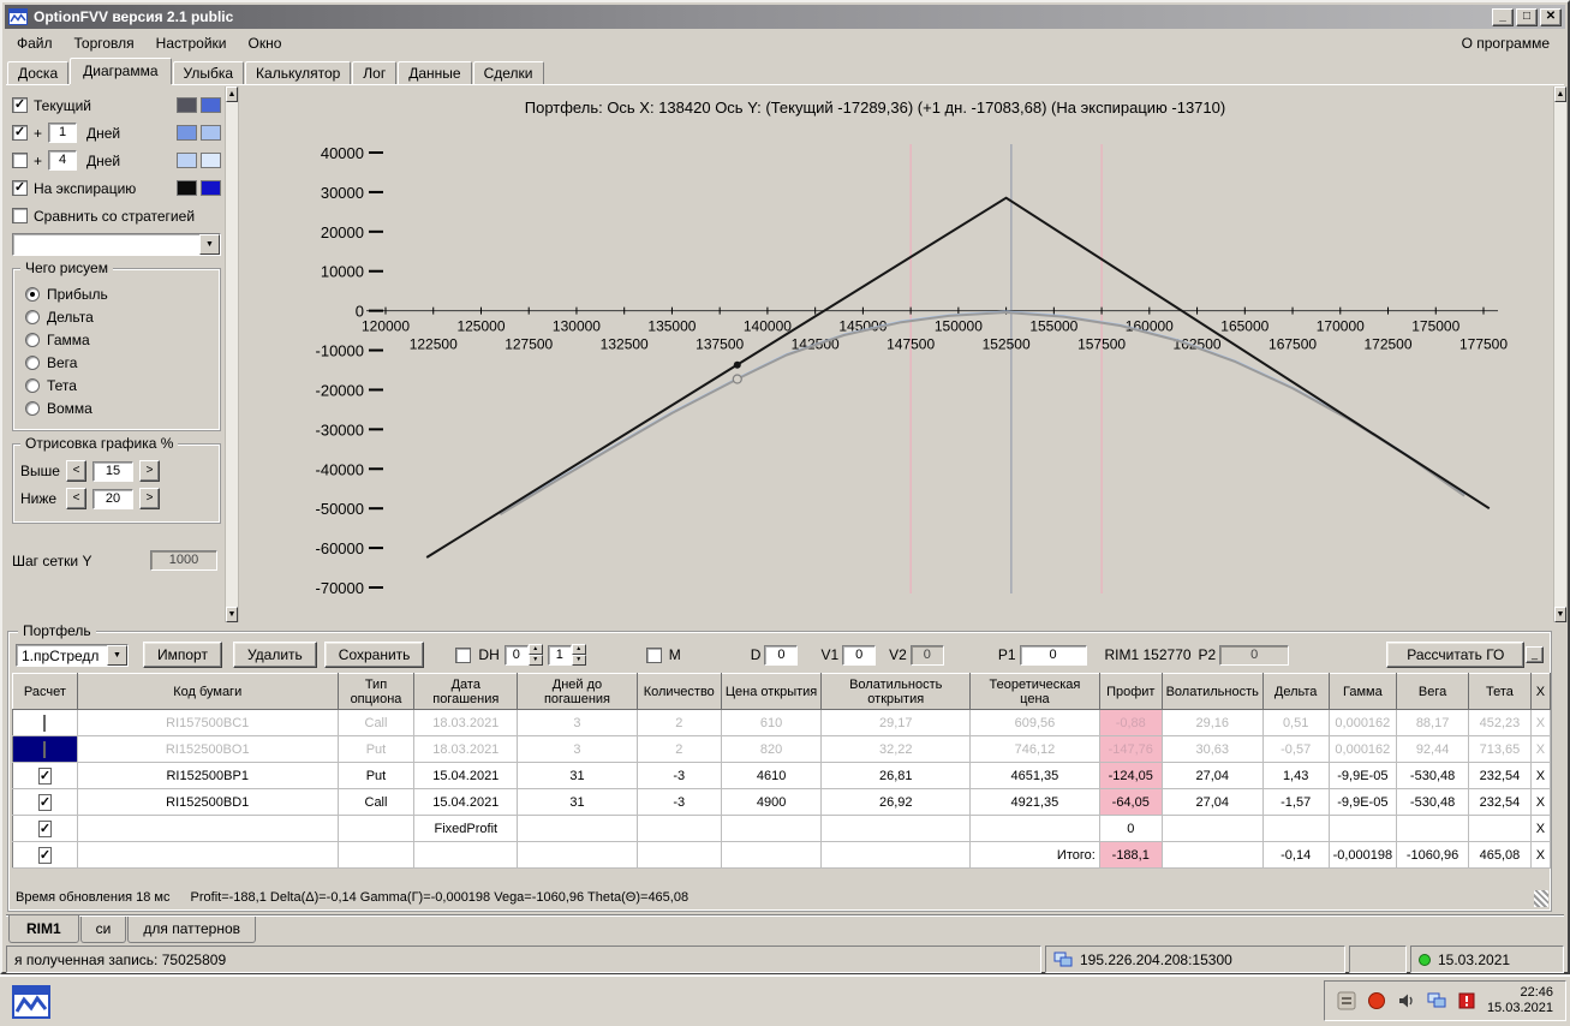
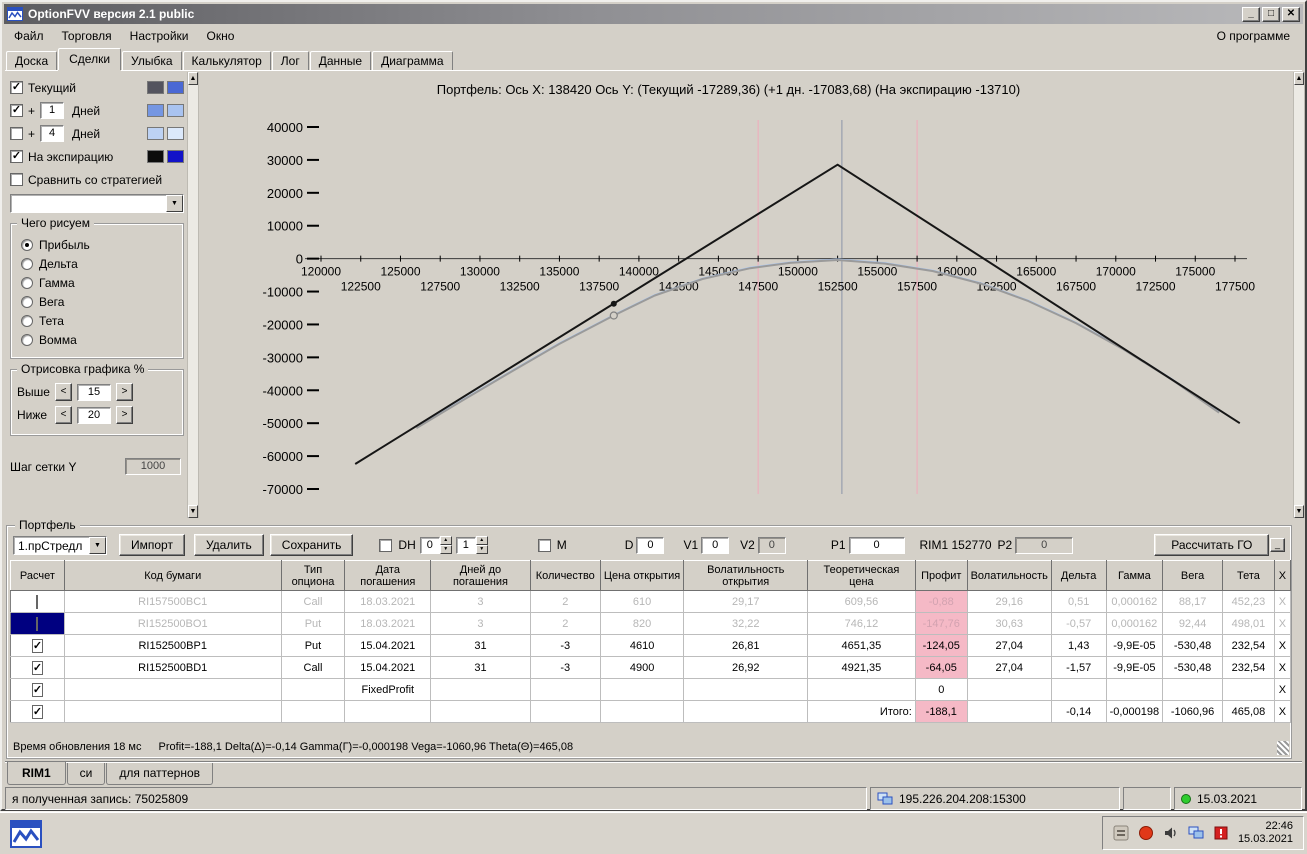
  OptionFVV версия 2.1 public
  _
  □
  ✕
  Файл
  Торговля
  Настройки
  Окно
  О программе
  Доска
- Диаграмма
+ Сделки
  Улыбка
  Калькулятор
  Лог
  Данные
- Сделки
+ Диаграмма
  ✓
  Текущий
  ✓
  +
  1
  Дней
  +
  4
  Дней
  ✓
  На экспирацию
  Сравнить со стратегией
  Чего рисуем
  Прибыль
  Дельта
  Гамма
  Вега
  Тета
  Вомма
  Отрисовка графика %
  Выше
  <
  15
  >
  Ниже
  <
  20
  >
  Шаг сетки Y
  1000
  40000
  30000
  20000
  10000
  0
  -10000
  -20000
  -30000
  -40000
  -50000
  -60000
  -70000
  120000
  125000
  130000
  135000
  140000
  14500
  150000
  155000
  60000
  165000
  170000
  175000
  122500
  127500
  132500
  137500
  14200
  147500
  152500
  157500
  12500
  167500
  172500
  177500
  Портфель: Ось X: 138420 Ось Y: (Текущий -17289,36) (+1 дн. -17083,68) (На экспирацию -13710)
  Портфель
  1.прСтредл
  Импорт
  Удалить
  Сохранить
  DH
  0
  1
  M
  D
  0
  V1
  0
  V2
  0
  P1
  0
  RIM1 152770
  P2
  0
  Рассчитать ГО
  _
  Расчет	Код бумаги	Тип опциона	Дата погашения	Дней до погашения	Количество	Цена открытия	Волатильность открытия	Теоретическая цена	Профит	Волатильность	Дельта	Гамма	Вега	Тета	X
  	RI157500BC1	Call	18.03.2021	3	2	610	29,17	609,56	-0,88	29,16	0,51	0,000162	88,17	452,23	X
- 	RI152500BO1	Put	18.03.2021	3	2	820	32,22	746,12	-147,76	30,63	-0,57	0,000162	92,44	713,65	X
+ 	RI152500BO1	Put	18.03.2021	3	2	820	32,22	746,12	-147,76	30,63	-0,57	0,000162	92,44	498,01	X
  ✓	RI152500BP1	Put	15.04.2021	31	-3	4610	26,81	4651,35	-124,05	27,04	1,43	-9,9E-05	-530,48	232,54	X
  ✓	RI152500BD1	Call	15.04.2021	31	-3	4900	26,92	4921,35	-64,05	27,04	-1,57	-9,9E-05	-530,48	232,54	X
  ✓			FixedProfit						0						X
  ✓								Итого:	-188,1		-0,14	-0,000198	-1060,96	465,08	X
  Время обновления 18 мс Profit=-188,1 Delta(Δ)=-0,14 Gamma(Г)=-0,000198 Vega=-1060,96 Theta(Θ)=465,08
  RIM1 си для паттернов
  я полученная запись: 75025809
  195.226.204.208:15300
  15.03.2021
  22:46
  15.03.2021
